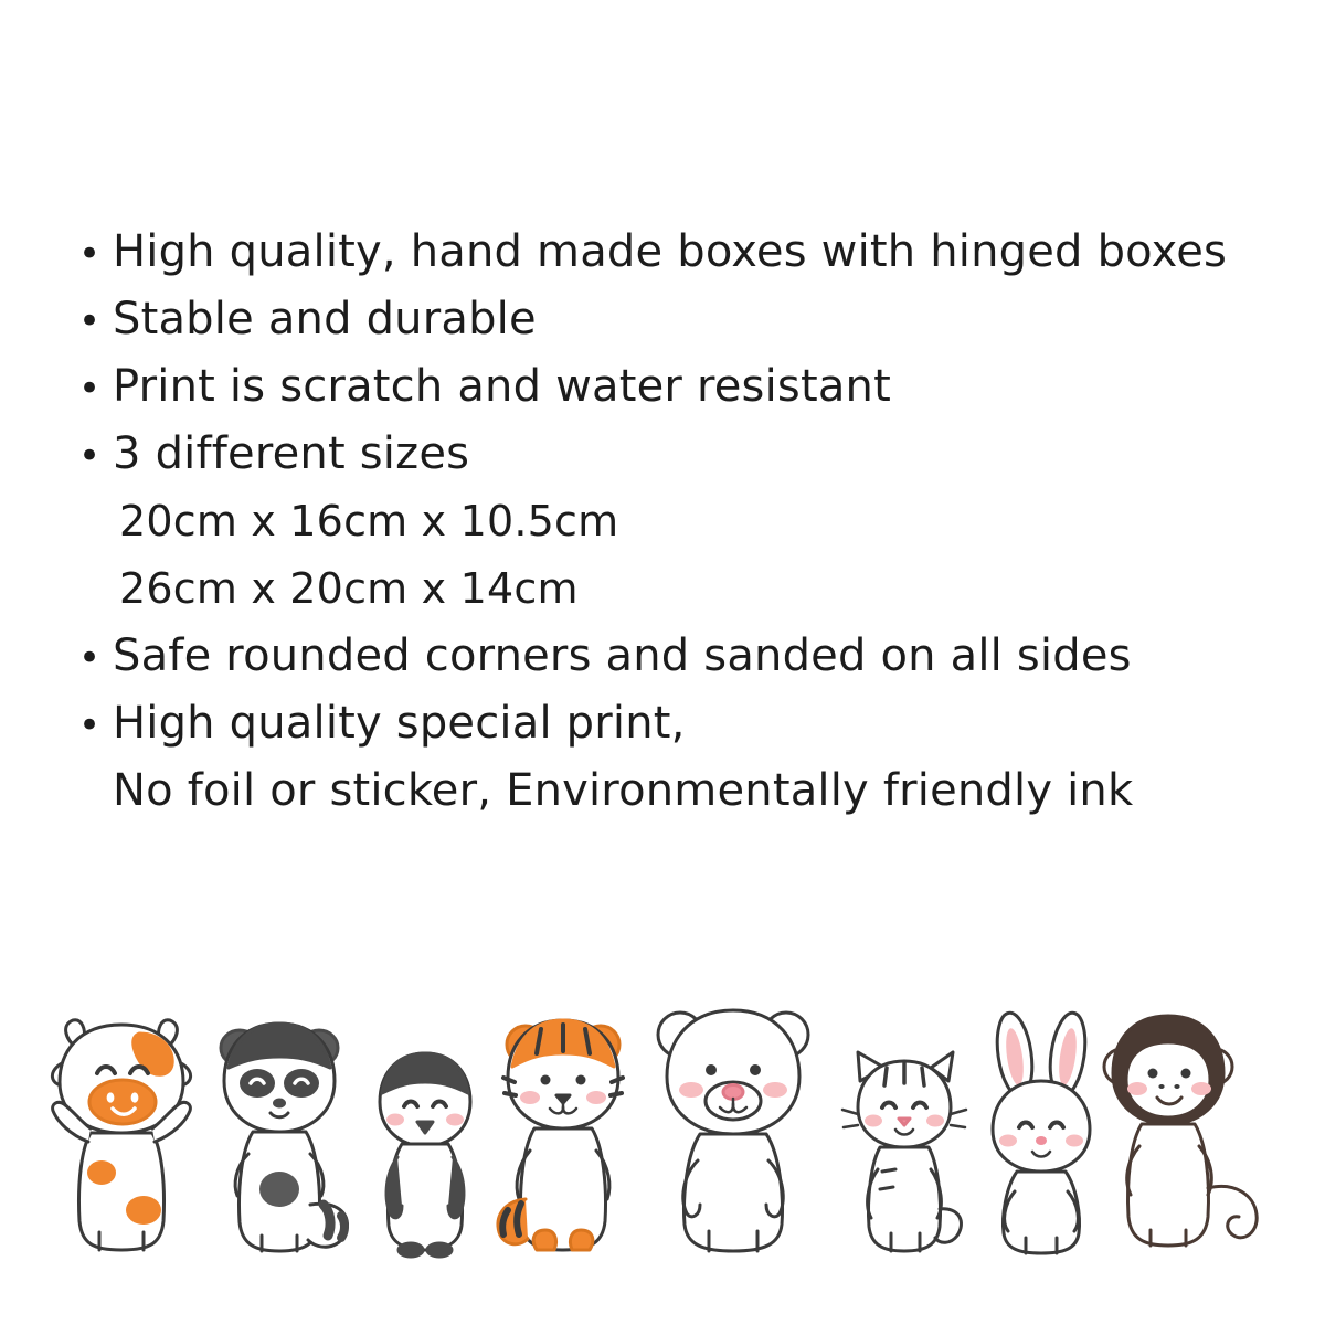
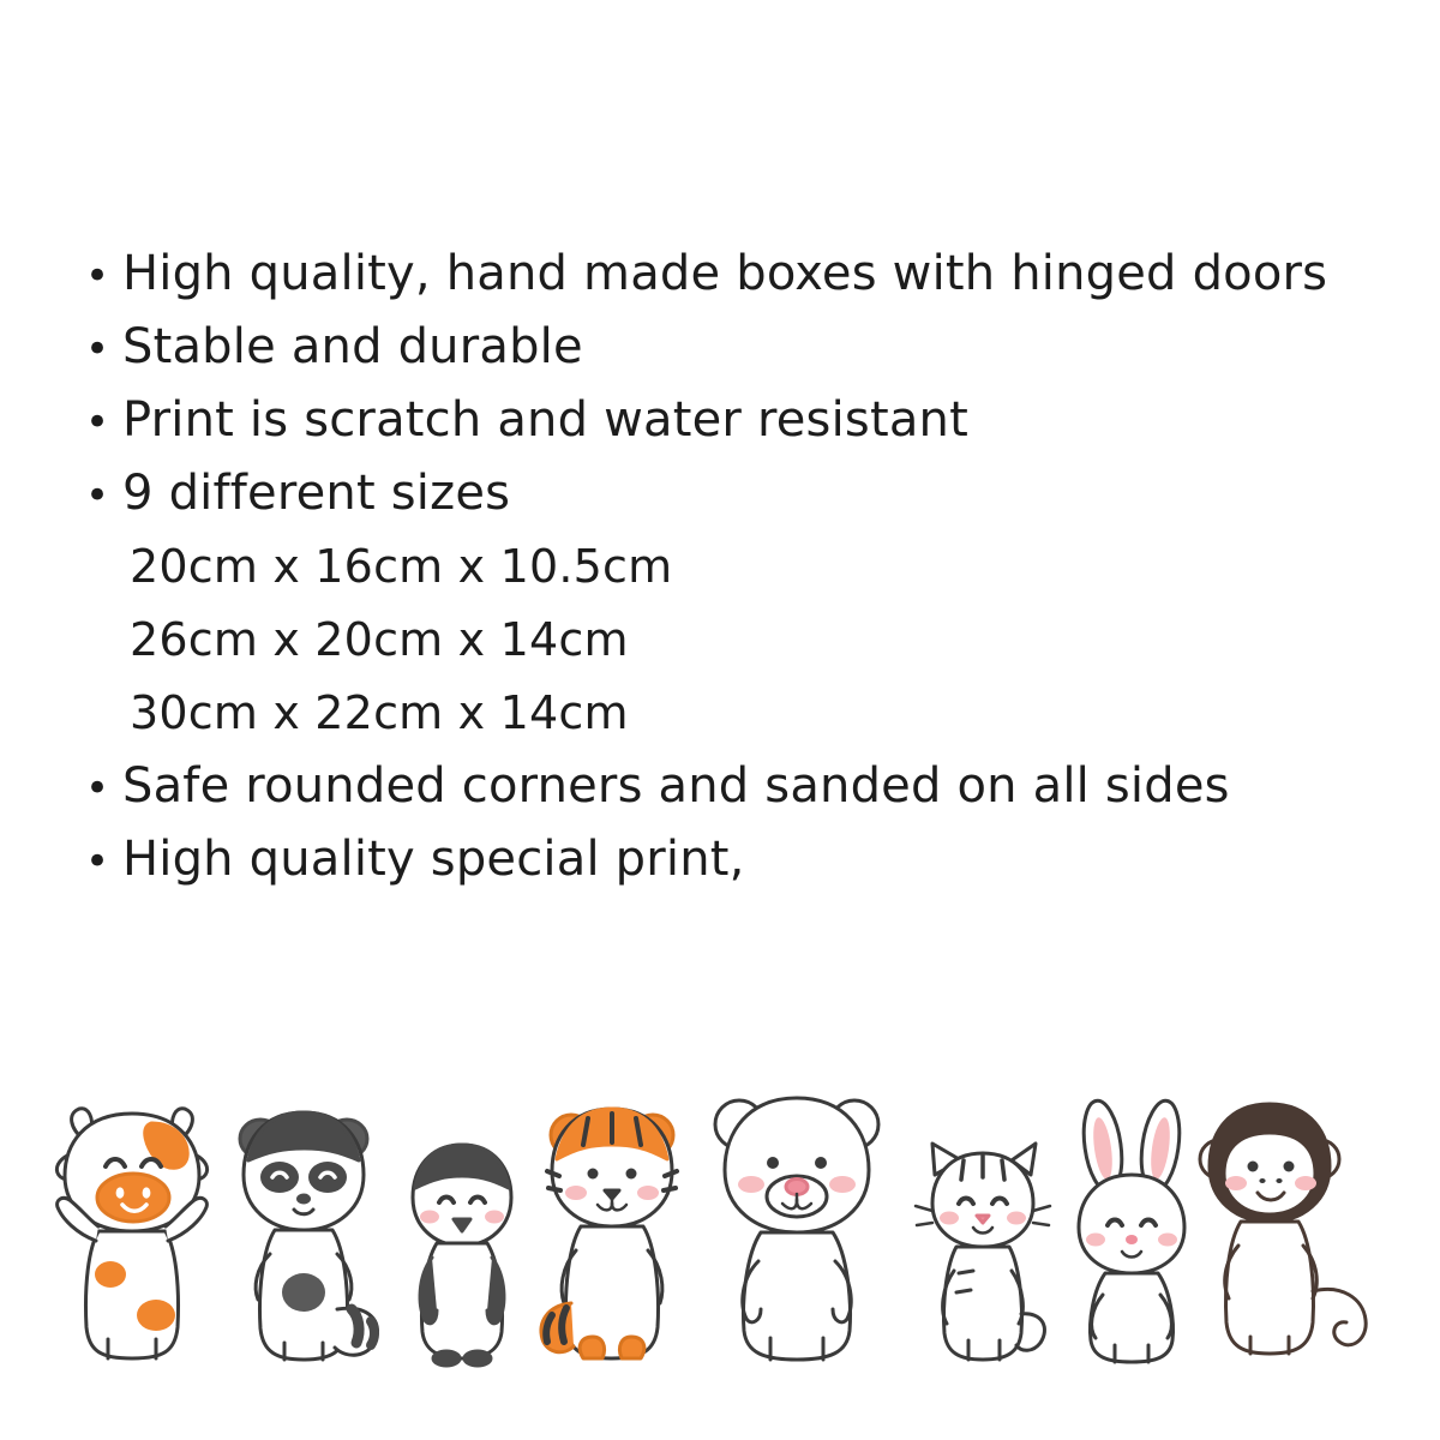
  •
- High quality, hand made boxes with hinged boxes
+ High quality, hand made boxes with hinged doors
  •
  Stable and durable
  •
  Print is scratch and water resistant
  •
- 3 different sizes
+ 9 different sizes
  20cm x 16cm x 10.5cm
  26cm x 20cm x 14cm
+ 30cm x 22cm x 14cm
  •
  Safe rounded corners and sanded on all sides
  •
  High quality special print,
- No foil or sticker, Environmentally friendly ink
